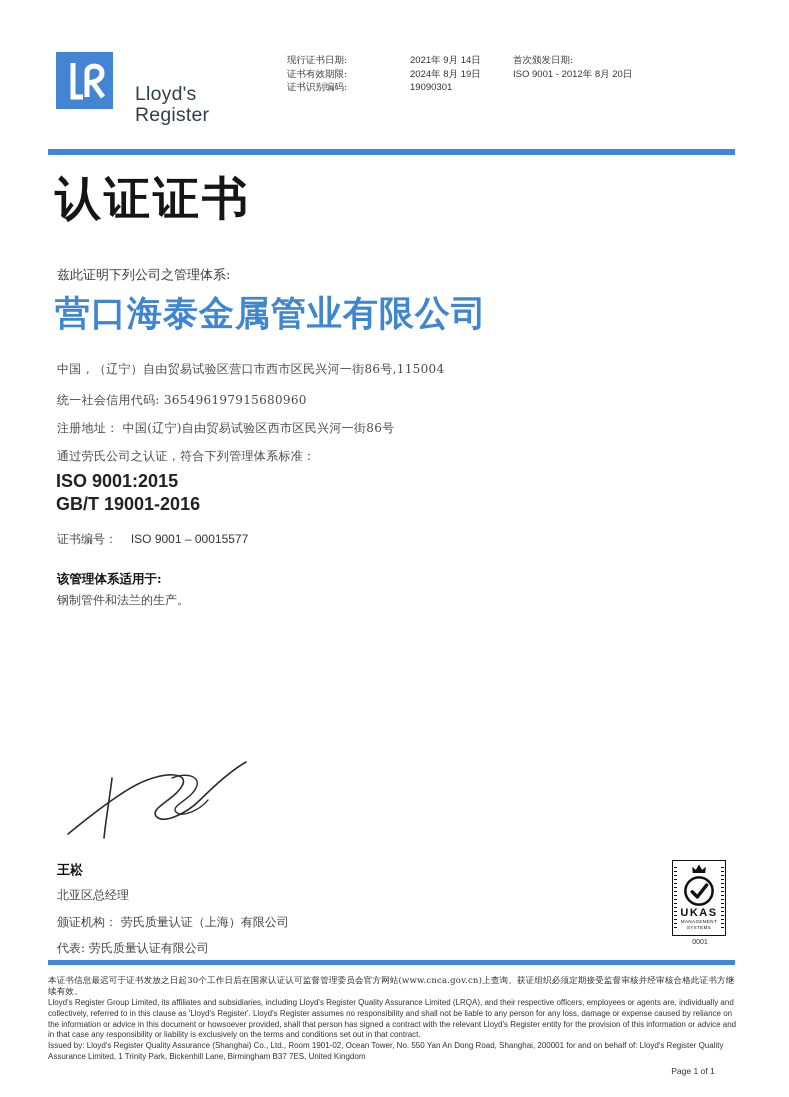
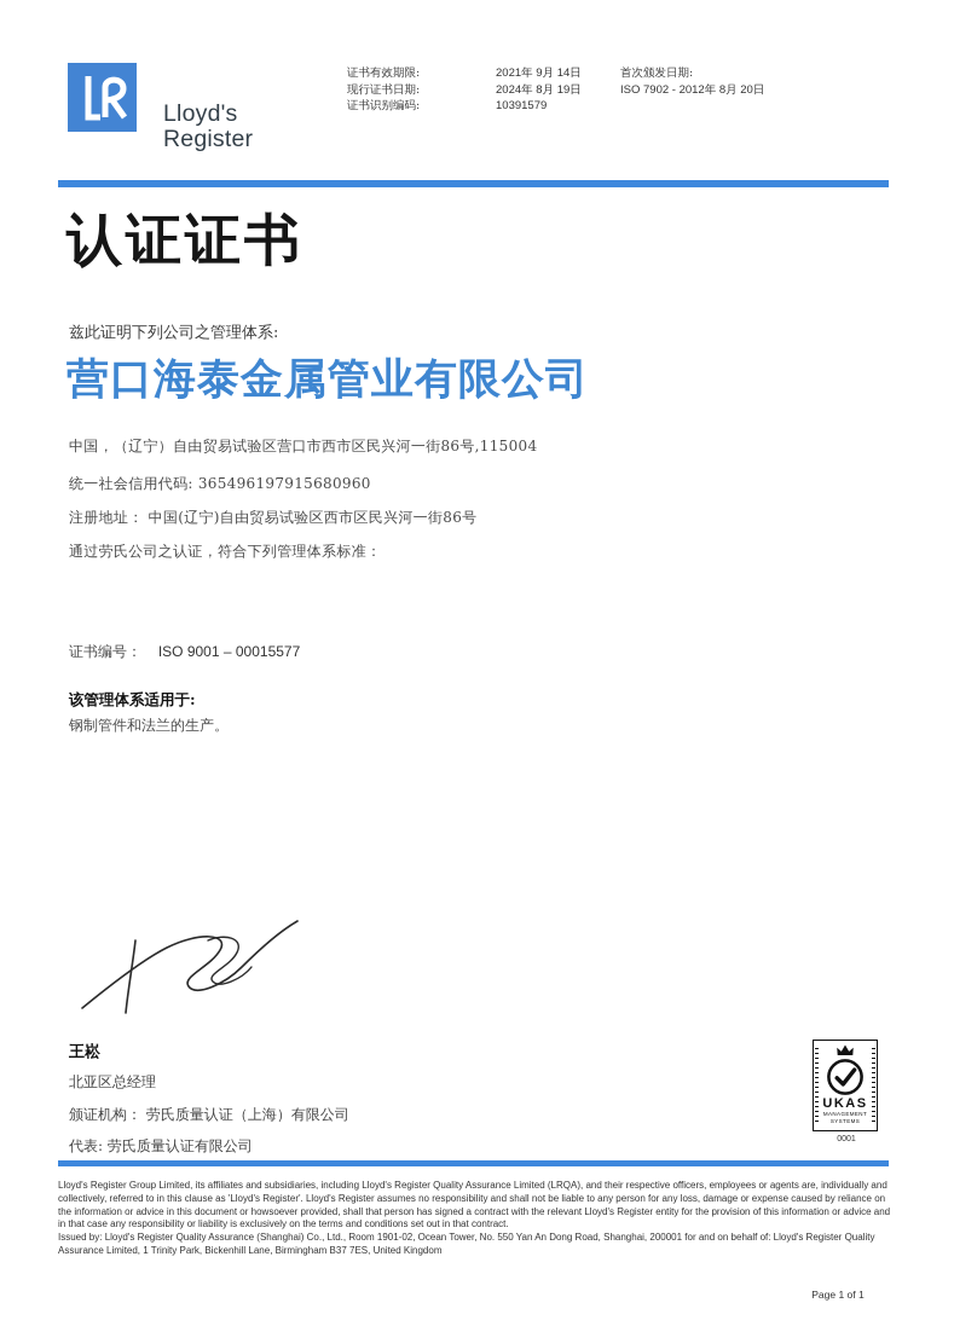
  Lloyd's
  Register
- 现行证书日期:
+ 证书有效期限:
  2021年 9月 14日
- 证书有效期限:
+ 现行证书日期:
  2024年 8月 19日
  证书识别编码:
- 19090301
+ 10391579
  首次颁发日期:
- ISO 9001 - 2012年 8月 20日
+ ISO 7902 - 2012年 8月 20日
  认证证书
  兹此证明下列公司之管理体系:
  营口海泰金属管业有限公司
  中国，（辽宁）自由贸易试验区营口市西市区民兴河一街86号,115004
  统一社会信用代码: 365496197915680960
  注册地址： 中国(辽宁)自由贸易试验区西市区民兴河一街86号
  通过劳氏公司之认证，符合下列管理体系标准：
- ISO 9001:2015
- GB/T 19001-2016
  证书编号： ISO 9001 – 00015577
  该管理体系适用于:
  钢制管件和法兰的生产。
  王崧
  北亚区总经理
  颁证机构： 劳氏质量认证（上海）有限公司
  代表: 劳氏质量认证有限公司
  UKAS
- 本证书信息最迟可于证书发放之日起30个工作日后在国家认证认可监督管理委员会官方网站(www.cnca.gov.cn)上查询。获证组织必须定期接受监督审核并经审核合格此证书方继续有效。
  Lloyd's Register Group Limited, its affiliates and subsidiaries, including Lloyd's Register Quality Assurance Limited (LRQA), and their respective officers, employees or agents are, individually and collectively, referred to in this clause as 'Lloyd's Register'. Lloyd's Register assumes no responsibility and shall not be liable to any person for any loss, damage or expense caused by reliance on the information or advice in this document or howsoever provided, shall that person has signed a contract with the relevant Lloyd's Register entity for the provision of this information or advice and in that case any responsibility or liability is exclusively on the terms and conditions set out in that contract.
  Issued by: Lloyd's Register Quality Assurance (Shanghai) Co., Ltd., Room 1901-02, Ocean Tower, No. 550 Yan An Dong Road, Shanghai, 200001 for and on behalf of: Lloyd's Register Quality Assurance Limited, 1 Trinity Park, Bickenhill Lane, Birmingham B37 7ES, United Kingdom
  Page 1 of 1
